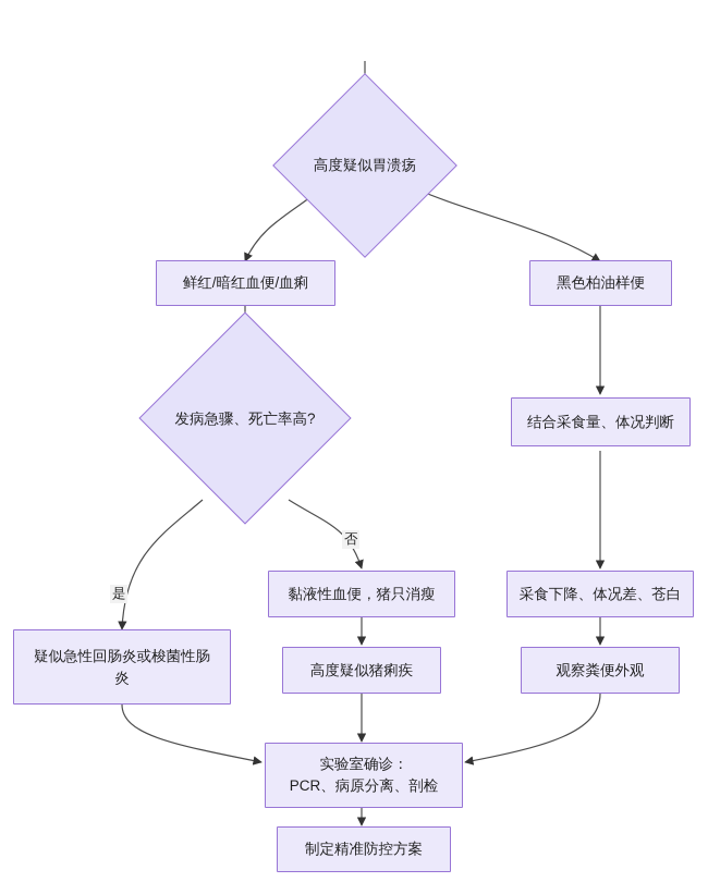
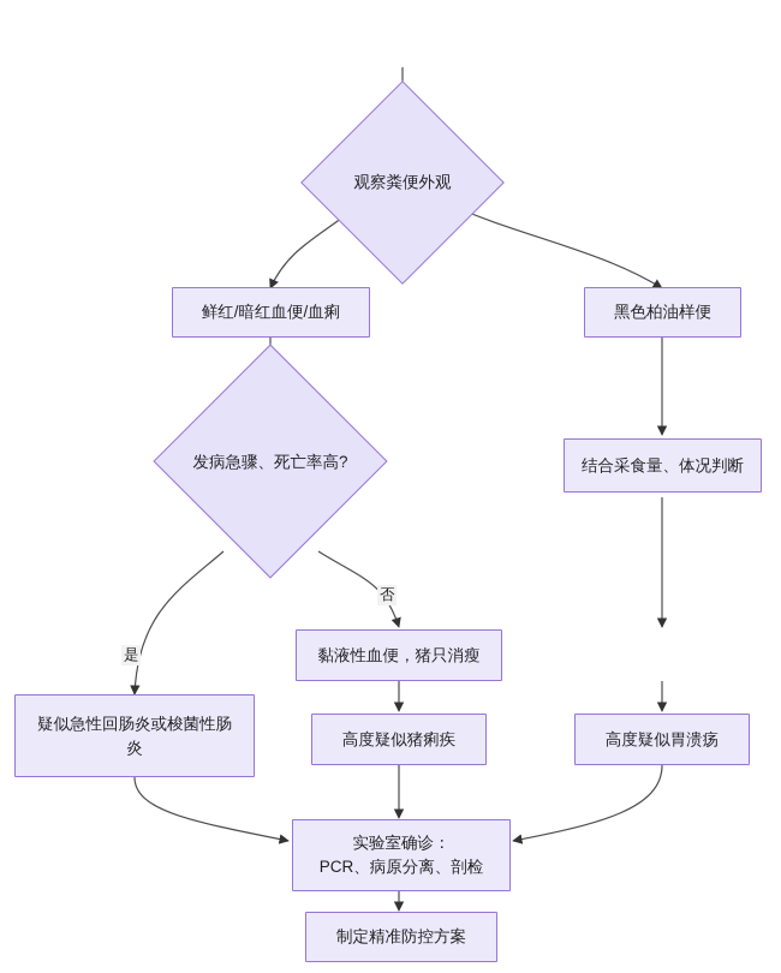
- 高度疑似胃溃疡
+ 观察粪便外观
  鲜红/暗红血便/血痢
  黑色柏油样便
  发病急骤、死亡率高?
  结合采食量、体况判断
  黏液性血便，猪只消瘦
- 采食下降、体况差、苍白
  疑似急性回肠炎或梭菌性肠炎
  高度疑似猪痢疾
- 观察粪便外观
+ 高度疑似胃溃疡
  实验室确诊：
  PCR、病原分离、剖检
  制定精准防控方案
  是
  否
